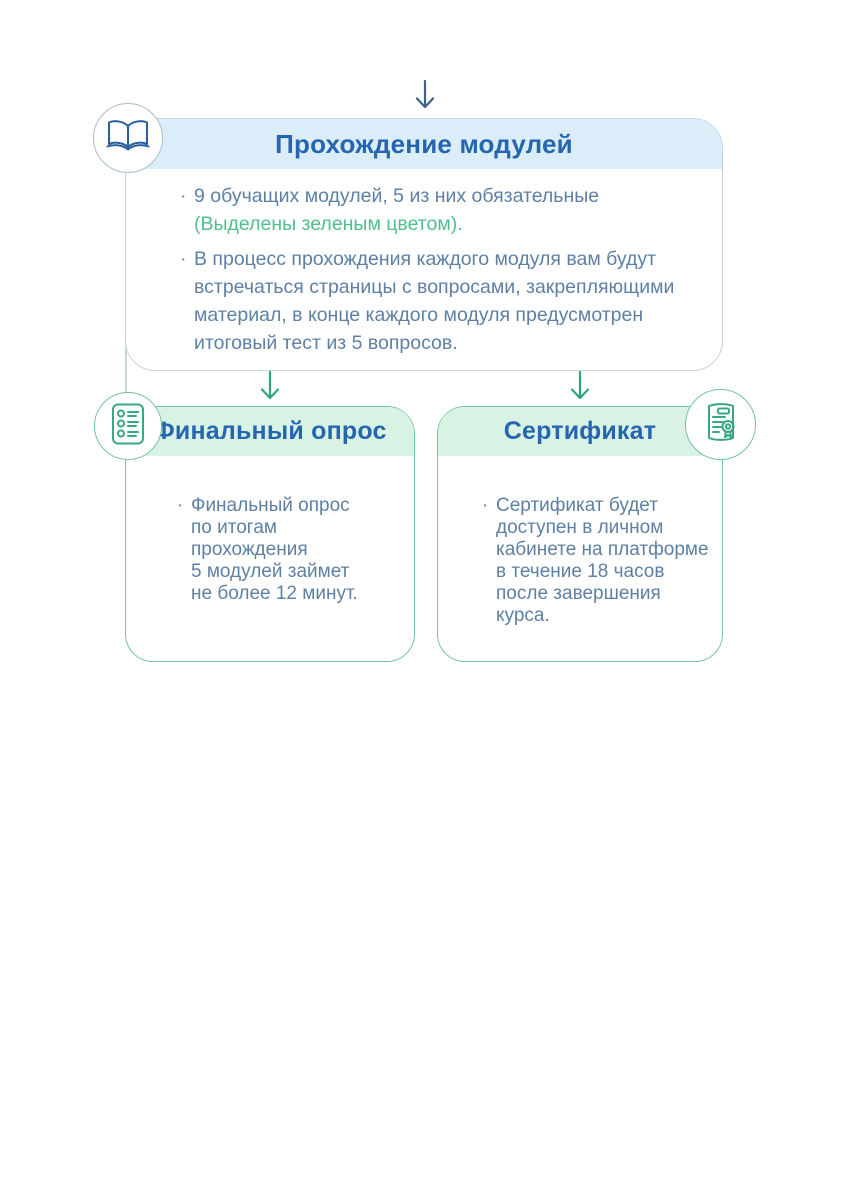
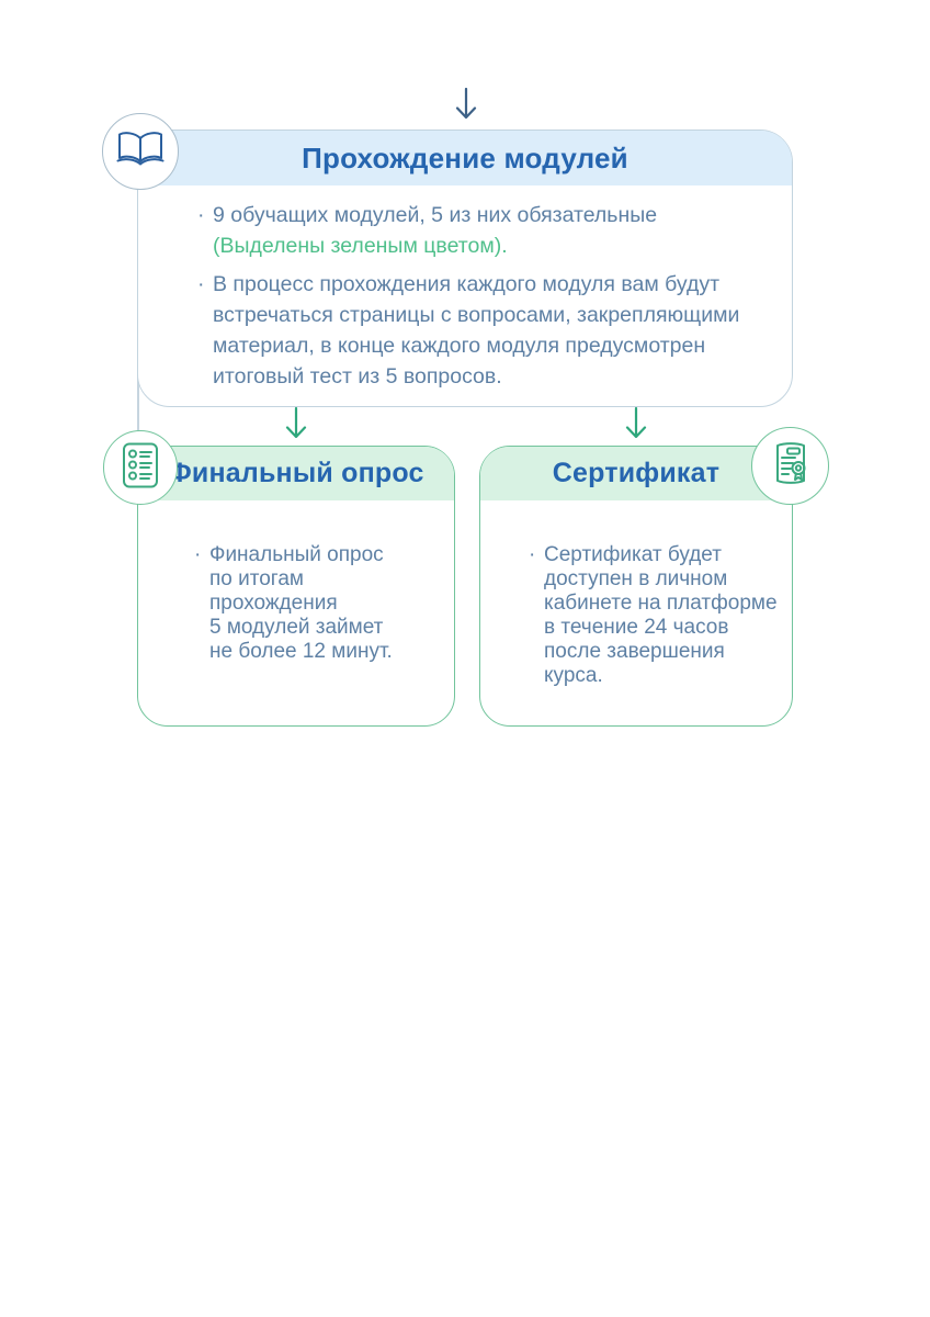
  Прохождение модулей
  ·
  9 обучащих модулей, 5 из них обязательные
  (Выделены зеленым цветом).
  ·
  В процесс прохождения каждого модуля вам будут
  встречаться страницы с вопросами, закрепляющими
  материал, в конце каждого модуля предусмотрен
  итоговый тест из 5 вопросов.
  Финальный опрос
  ·
  Финальный опрос
  по итогам
  прохождения
  5 модулей займет
  не более 12 минут.
  Сертификат
  ·
  Сертификат будет
  доступен в личном
  кабинете на платформе
- в течение 18 часов
+ в течение 24 часов
  после завершения
  курса.
